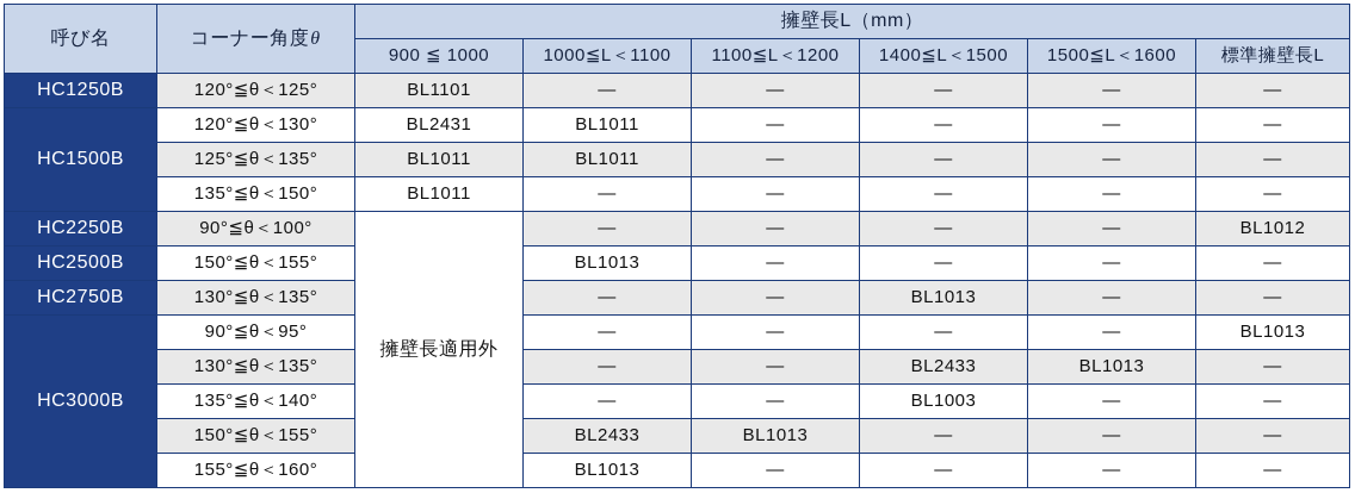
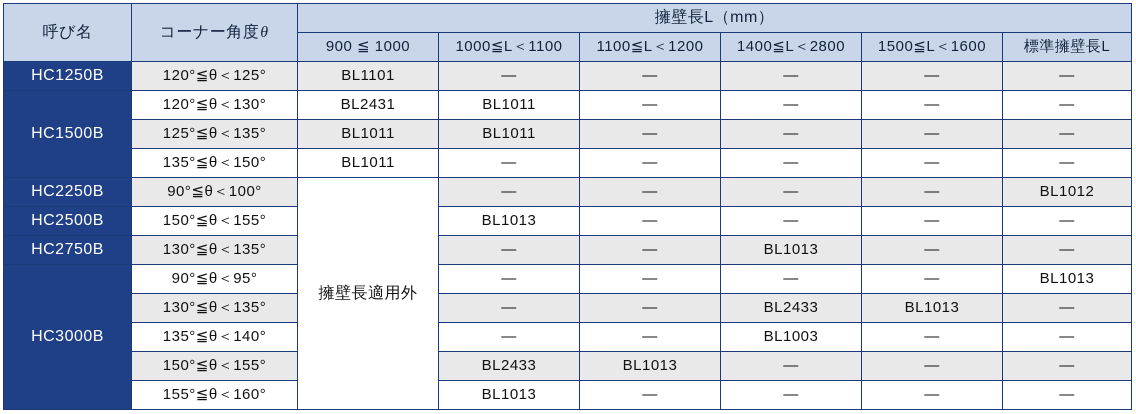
  呼び名	コーナー角度θ	擁壁長L（mm）
- 900 ≦ 1000	1000≦L＜1100	1100≦L＜1200	1400≦L＜1500	1500≦L＜1600	標準擁壁長L
+ 900 ≦ 1000	1000≦L＜1100	1100≦L＜1200	1400≦L＜2800	1500≦L＜1600	標準擁壁長L
  HC1250B	120°≦θ＜125°	BL1101	—	—	—	—	—
  HC1500B	120°≦θ＜130°	BL2431	BL1011	—	—	—	—
  125°≦θ＜135°	BL1011	BL1011	—	—	—	—
  135°≦θ＜150°	BL1011	—	—	—	—	—
  HC2250B	90°≦θ＜100°	擁壁長適用外	—	—	—	—	BL1012
  HC2500B	150°≦θ＜155°	BL1013	—	—	—	—
  HC2750B	130°≦θ＜135°	—	—	BL1013	—	—
  HC3000B	90°≦θ＜95°	—	—	—	—	BL1013
  130°≦θ＜135°	—	—	BL2433	BL1013	—
  135°≦θ＜140°	—	—	BL1003	—	—
  150°≦θ＜155°	BL2433	BL1013	—	—	—
  155°≦θ＜160°	BL1013	—	—	—	—
